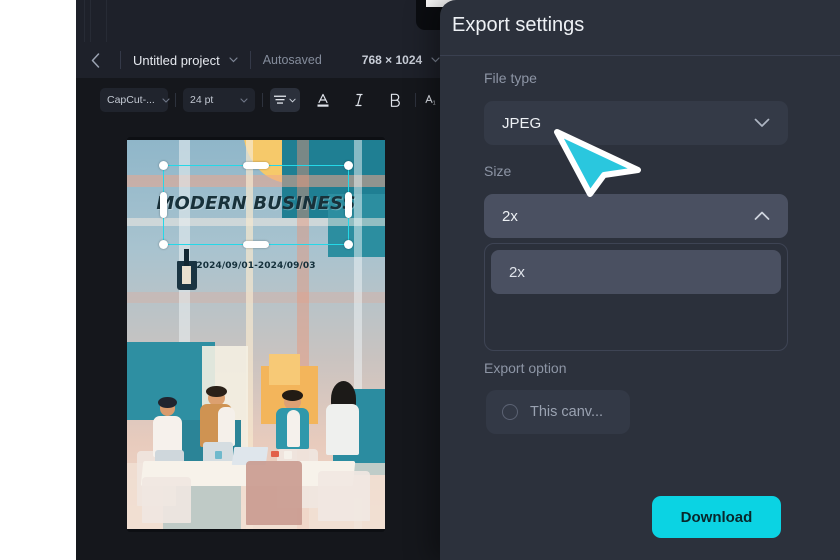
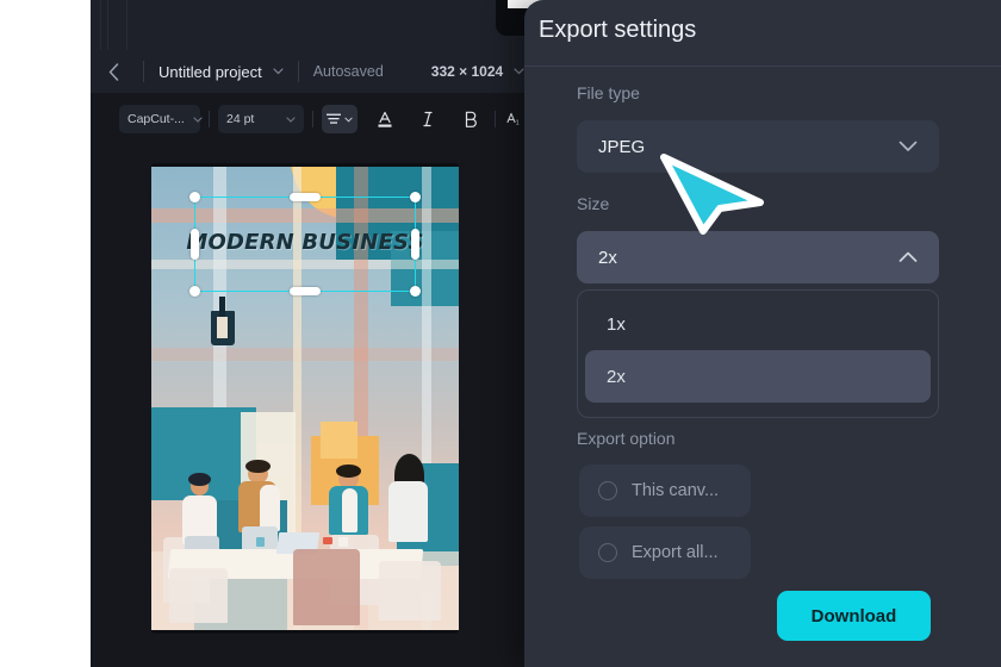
  Untitled project
  Autosaved
- 768 × 1024
+ 332 × 1024
  CapCut-...
  24 pt
  ODERN BUSINES
- 2024/09/01-2024/09/03
  Export settings
  File type
  JPEG
  Size
  2x
+ 1x
  2x
  Export option
  This canv...
+ Export all...
  Download
